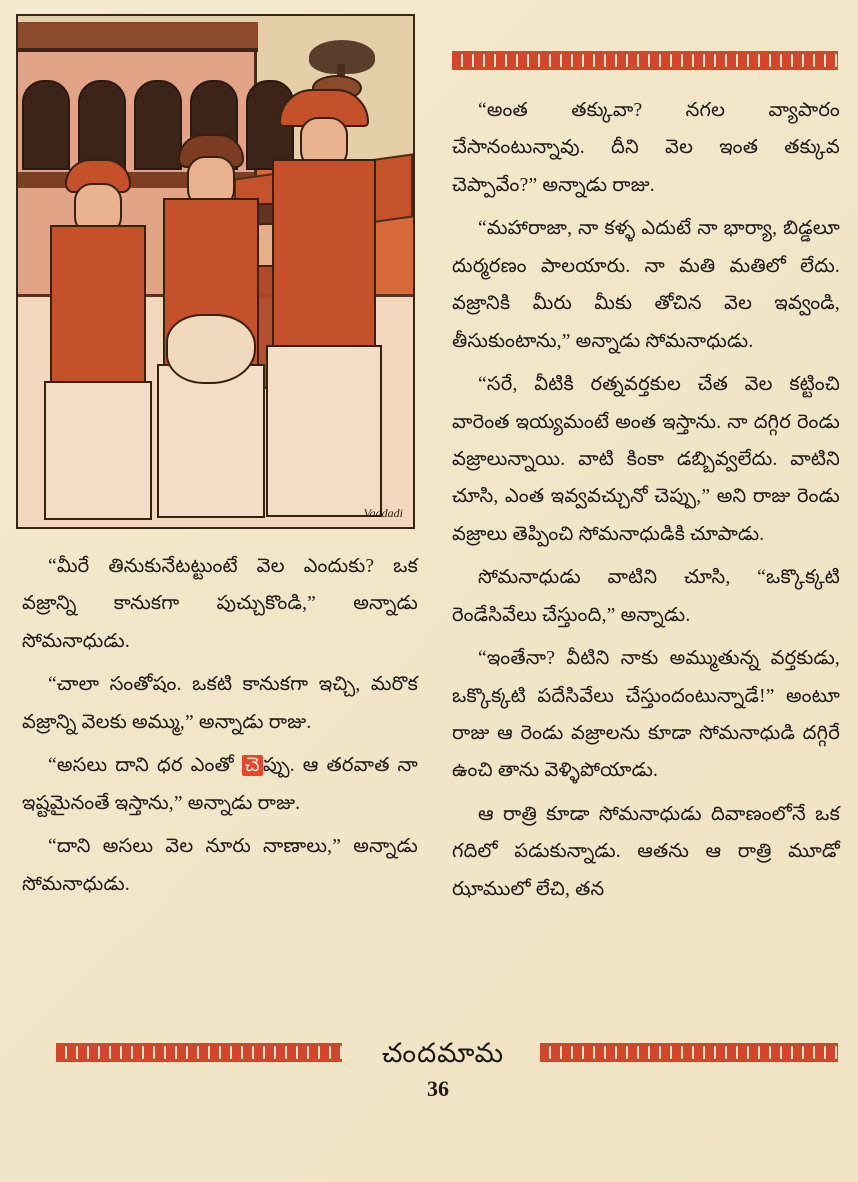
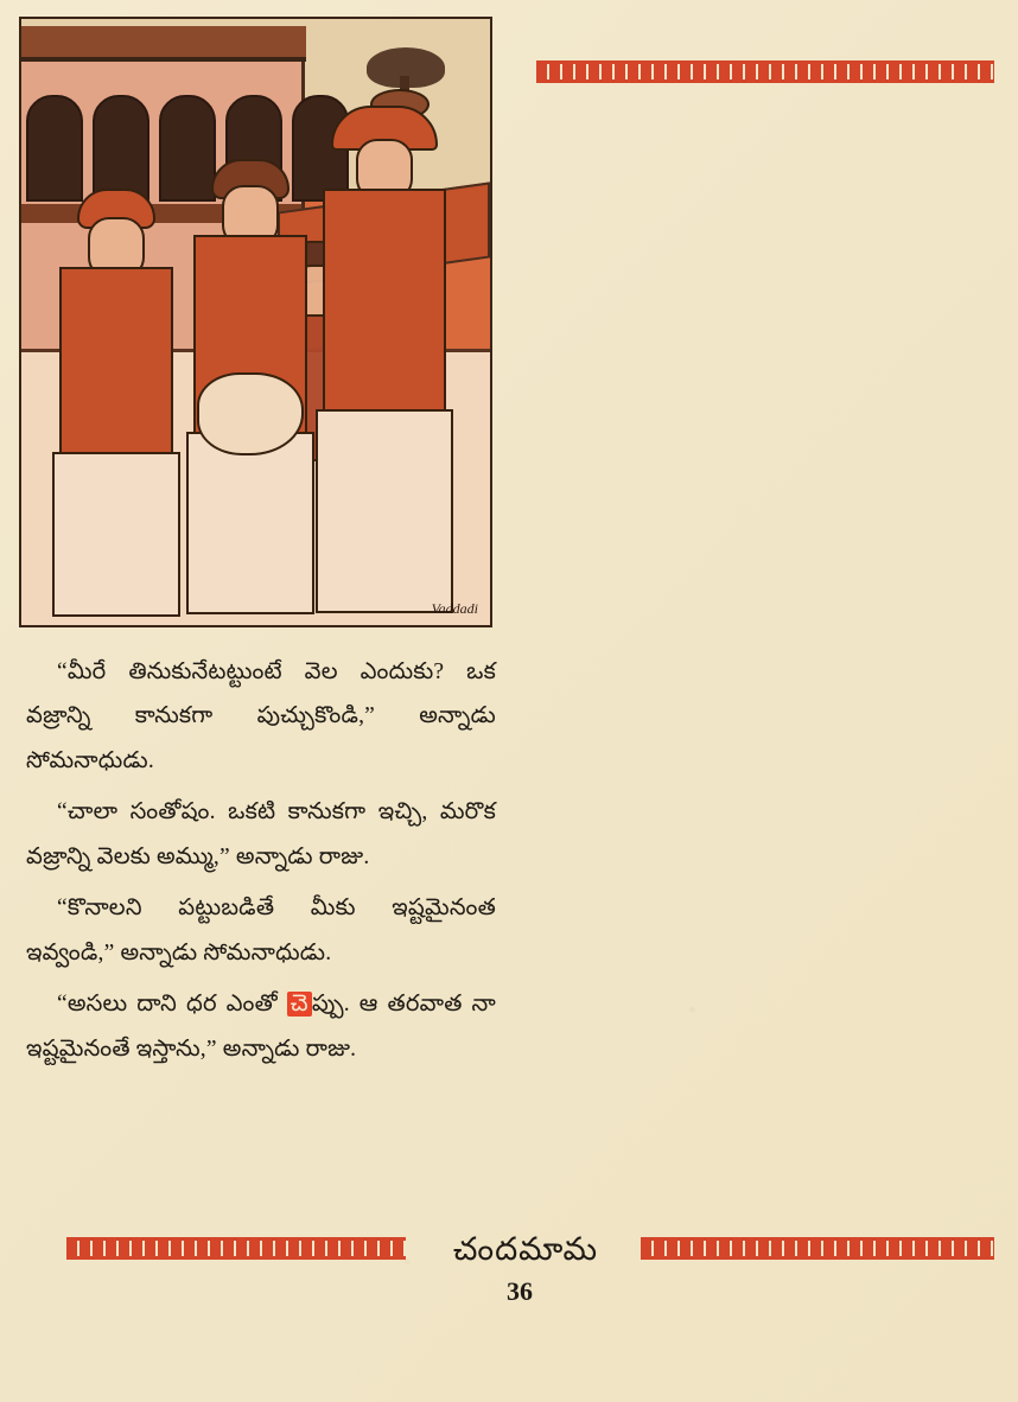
  Vaddadi
  “మీరే తినుకునేటట్టుంటే వెల ఎందుకు? ఒక వజ్రాన్ని కానుకగా పుచ్చుకొండి,” అన్నాడు సోమనాధుడు.
  “చాలా సంతోషం. ఒకటి కానుకగా ఇచ్చి, మరొక వజ్రాన్ని వెలకు అమ్ము,” అన్నాడు రాజు.
+ “కొనాలని పట్టుబడితే మీకు ఇష్టమైనంత ఇవ్వండి,” అన్నాడు సోమనాధుడు.
  “అసలు దాని ధర ఎంతో చె ప్పు. ఆ తరవాత నా ఇష్టమైనంతే ఇస్తాను,” అన్నాడు రాజు.
- “దాని అసలు వెల నూరు నాణాలు,” అన్నాడు సోమనాధుడు.
- “అంత తక్కువా? నగల వ్యాపారం చేసానంటున్నావు. దీని వెల ఇంత తక్కువ చెప్పావేం?” అన్నాడు రాజు.
- “మహారాజా, నా కళ్ళ ఎదుటే నా భార్యా, బిడ్డలూ దుర్మరణం పాలయారు. నా మతి మతిలో లేదు. వజ్రానికి మీరు మీకు తోచిన వెల ఇవ్వండి, తీసుకుంటాను,” అన్నాడు సోమనాధుడు.
- “సరే, వీటికి రత్నవర్తకుల చేత వెల కట్టించి వారెంత ఇయ్యమంటే అంత ఇస్తాను. నా దగ్గిర రెండు వజ్రాలున్నాయి. వాటి కింకా డబ్బివ్వలేదు. వాటిని చూసి, ఎంత ఇవ్వవచ్చునో చెప్పు,” అని రాజు రెండు వజ్రాలు తెప్పించి సోమనాధుడికి చూపాడు.
- సోమనాధుడు వాటిని చూసి, “ఒక్కొక్కటి రెండేసివేలు చేస్తుంది,” అన్నాడు.
- “ఇంతేనా? వీటిని నాకు అమ్ముతున్న వర్తకుడు, ఒక్కొక్కటి పదేసివేలు చేస్తుందంటున్నాడే!” అంటూ రాజు ఆ రెండు వజ్రాలను కూడా సోమనాధుడి దగ్గిరే ఉంచి తాను వెళ్ళిపోయాడు.
- ఆ రాత్రి కూడా సోమనాధుడు దివాణంలోనే ఒక గదిలో పడుకున్నాడు. ఆతను ఆ రాత్రి మూడో ఝాములో లేచి, తన
  చందమామ
  36
